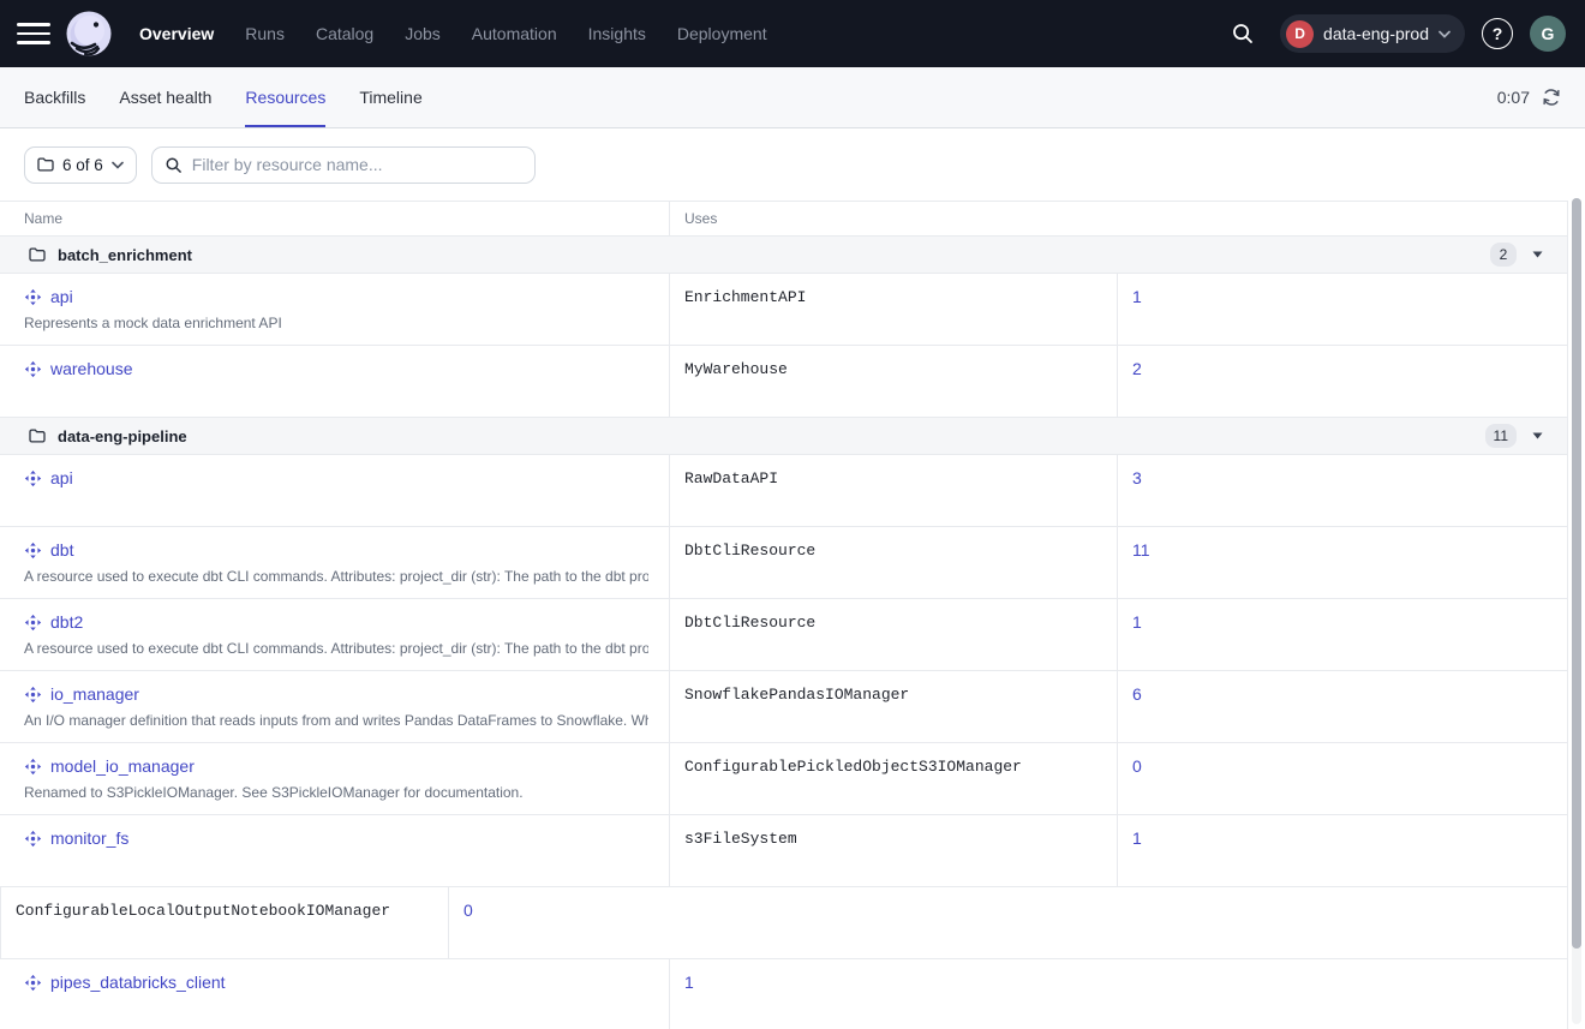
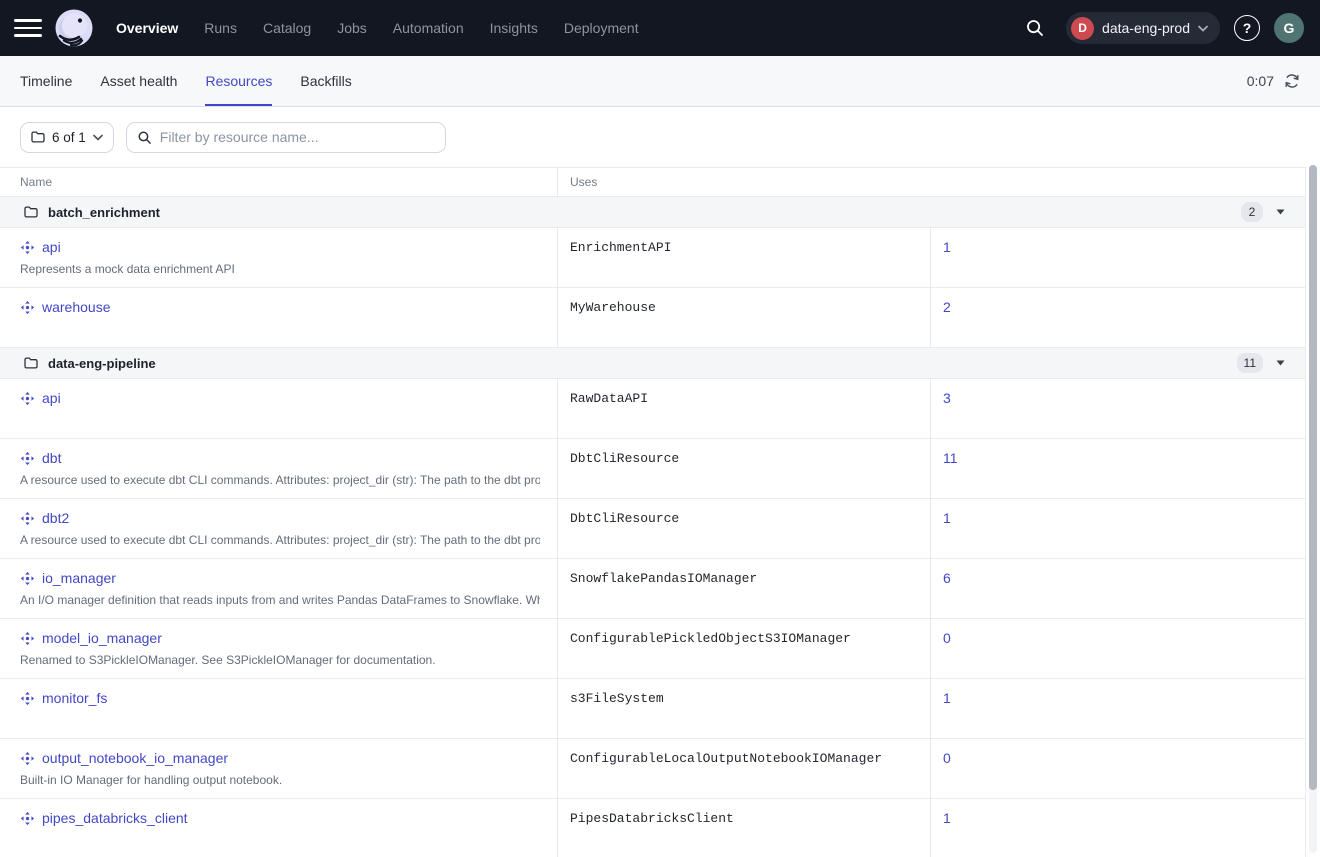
  Overview
  Runs
  Catalog
  Jobs
  Automation
  Insights
  Deployment
  D
  data-eng-prod
  ?
  G
- Backfills
+ Timeline
  Asset health
  Resources
- Timeline
+ Backfills
  0:07
- 6 of 6
+ 6 of 1
  Filter by resource name...
  Name
  Uses
  batch_enrichment
  2
  api
  Represents a mock data enrichment API
  EnrichmentAPI
  1
  warehouse
  MyWarehouse
  2
  data-eng-pipeline
  11
  api
  RawDataAPI
  3
  dbt
  A resource used to execute dbt CLI commands. Attributes: project_dir (str): The path to the dbt pro
  DbtCliResource
  11
  dbt2
  A resource used to execute dbt CLI commands. Attributes: project_dir (str): The path to the dbt pro
  DbtCliResource
  1
  io_manager
  An I/O manager definition that reads inputs from and writes Pandas DataFrames to Snowflake. W
  SnowflakePandasIOManager
  6
  model_io_manager
  Renamed to S3PickleIOManager. See S3PickleIOManager for documentation.
  ConfigurablePickledObjectS3IOManager
  0
  monitor_fs
  s3FileSystem
  1
+ output_notebook_io_manager
+ Built-in IO Manager for handling output notebook.
  ConfigurableLocalOutputNotebookIOManager
  0
  pipes_databricks_client
+ PipesDatabricksClient
  1
